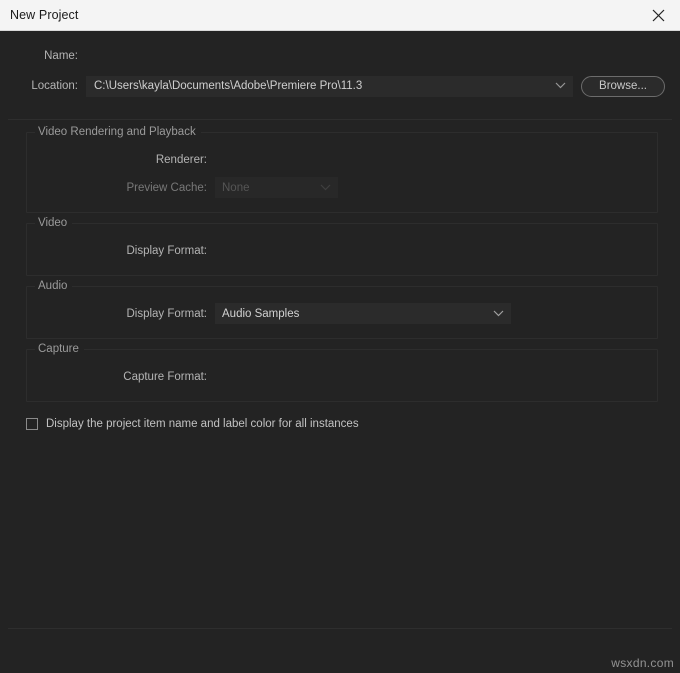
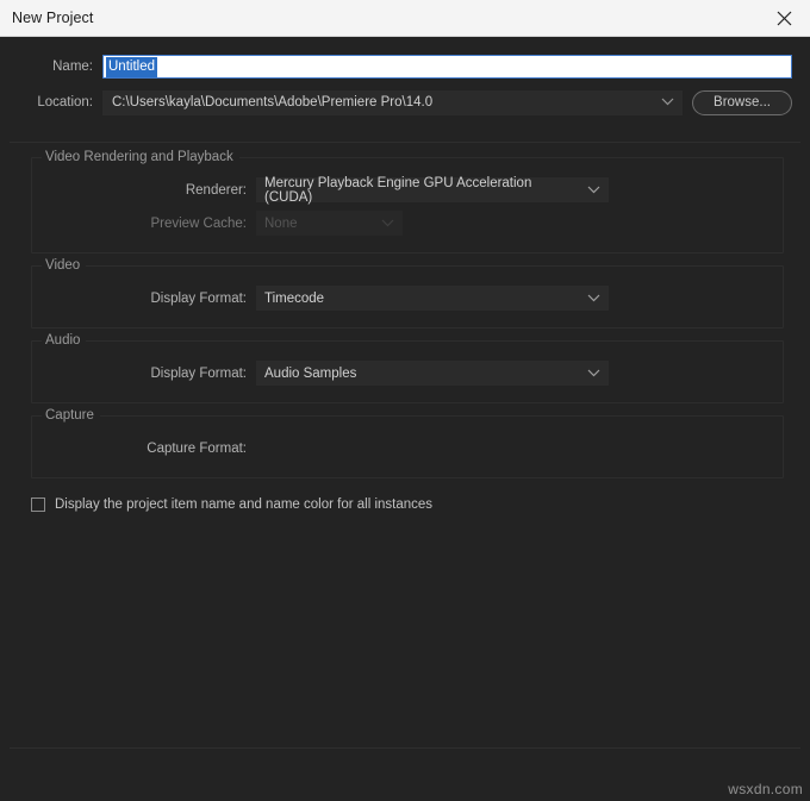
  New Project
  Name:
+ Untitled
  Location:
- C:\Users\kayla\Documents\Adobe\Premiere Pro\11.3
+ C:\Users\kayla\Documents\Adobe\Premiere Pro\14.0
  Browse...
  Video Rendering and Playback
  Renderer:
+ Mercury Playback Engine GPU Acceleration (CUDA)
  Preview Cache:
  None
  Video
  Display Format:
+ Timecode
  Audio
  Display Format:
  Audio Samples
  Capture
  Capture Format:
- Display the project item name and label color for all instances
+ Display the project item name and name color for all instances
  wsxdn.com
